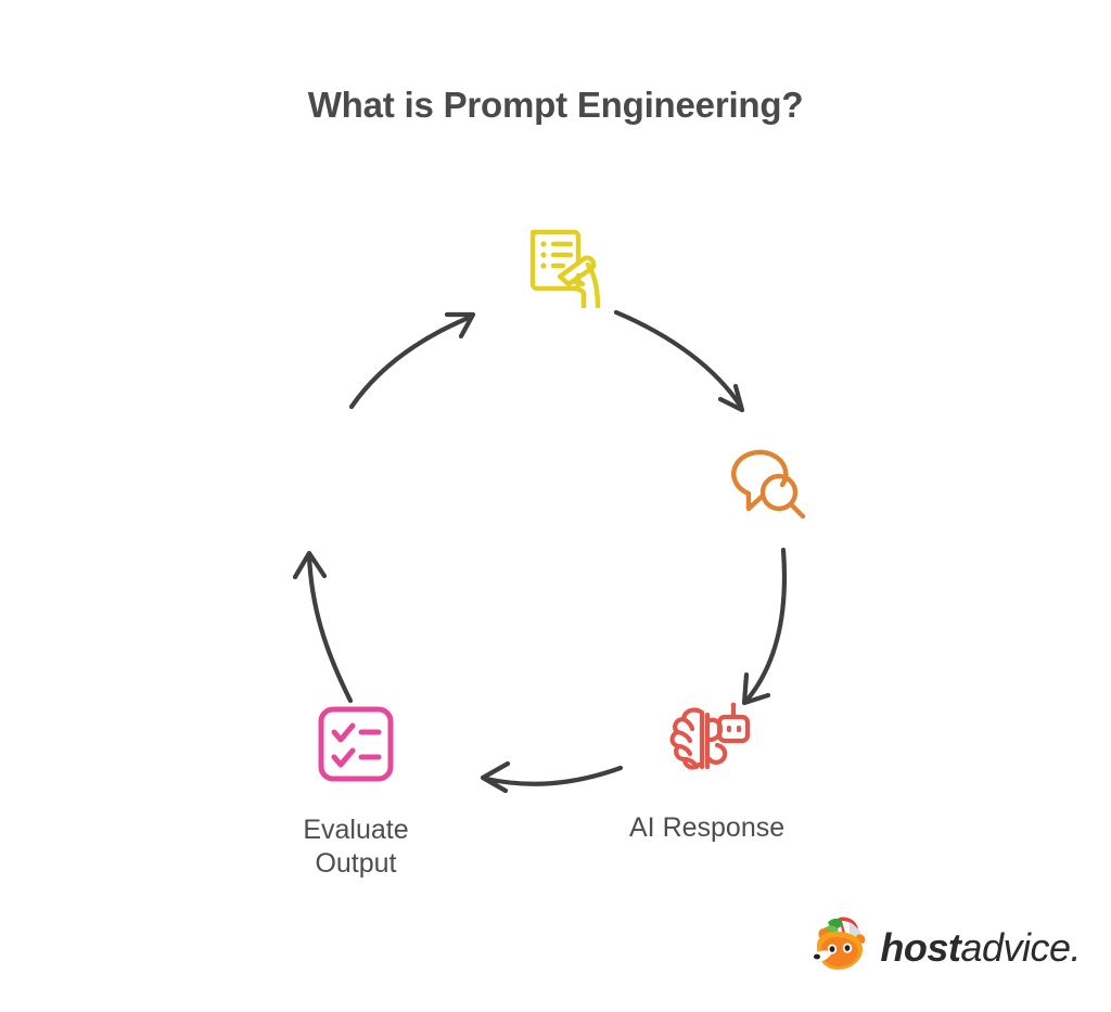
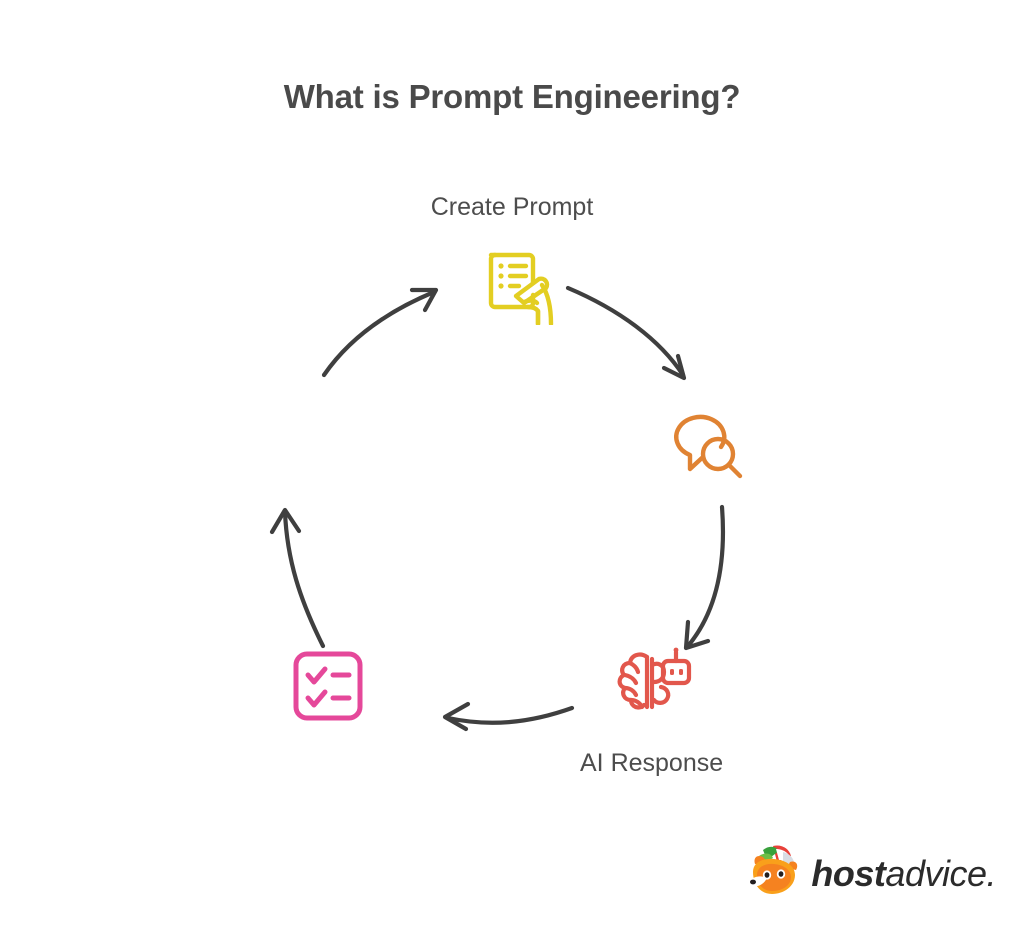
  What is Prompt Engineering?
+ Create Prompt
  AI Response
- Evaluate
- Output
  hostadvice.
